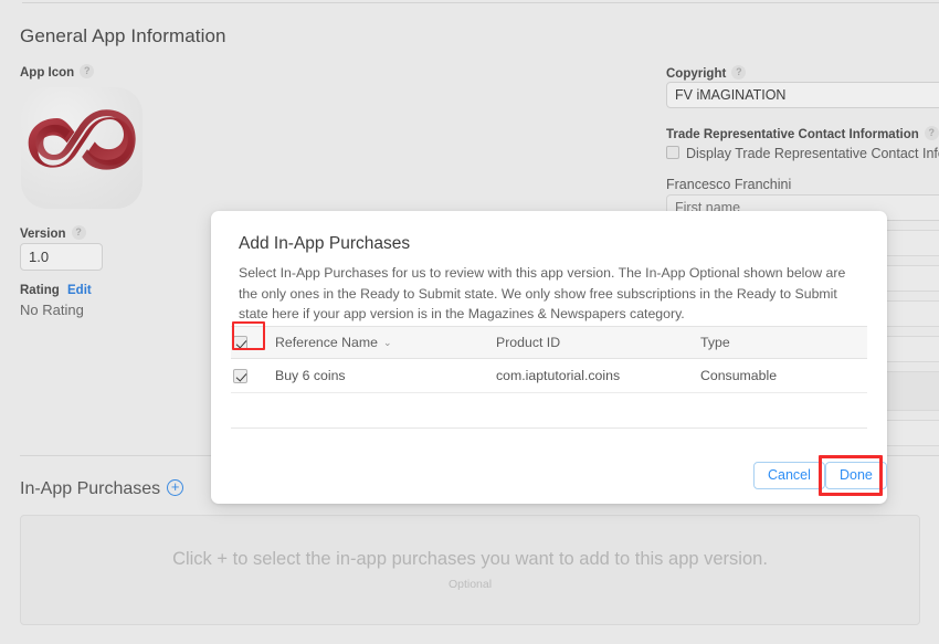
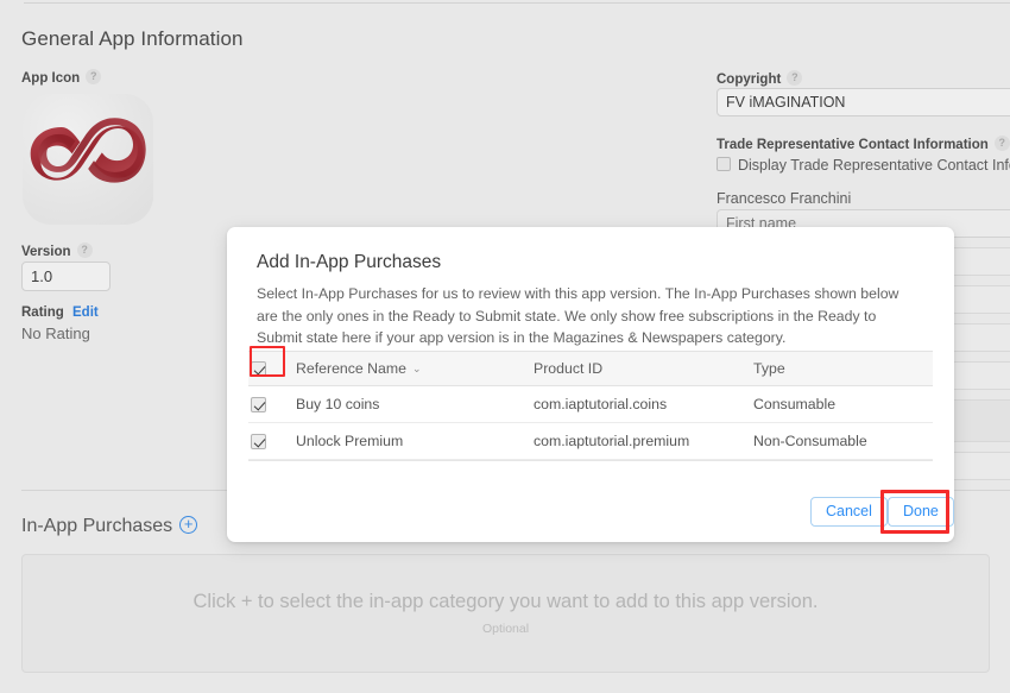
  General App Information
  App Icon ?
  Version ?
  1.0
  Rating
  Edit
  No Rating
  Copyright ?
  FV iMAGINATION
  Trade Representative Contact Information ?
  Display Trade Representative Contact Inf
  Francesco Franchini
  First name
  In-App Purchases +
- Click + to select the in-app purchases you want to add to this app version.
+ Click + to select the in-app category you want to add to this app version.
  Optional
  Add In-App Purchases
- Select In-App Purchases for us to review with this app version. The In-App Optional shown below are the only ones in the Ready to Submit state. We only show free subscriptions in the Ready to Submit state here if your app version is in the Magazines & Newspapers category.
+ Select In-App Purchases for us to review with this app version. The In-App Purchases shown below are the only ones in the Ready to Submit state. We only show free subscriptions in the Ready to Submit state here if your app version is in the Magazines & Newspapers category.
  	Reference Name ⌄	Product ID	Type
- 	Buy 6 coins	com.iaptutorial.coins	Consumable
+ 	Buy 10 coins	com.iaptutorial.coins	Consumable
+ 	Unlock Premium	com.iaptutorial.premium	Non-Consumable
  Cancel
  Done
